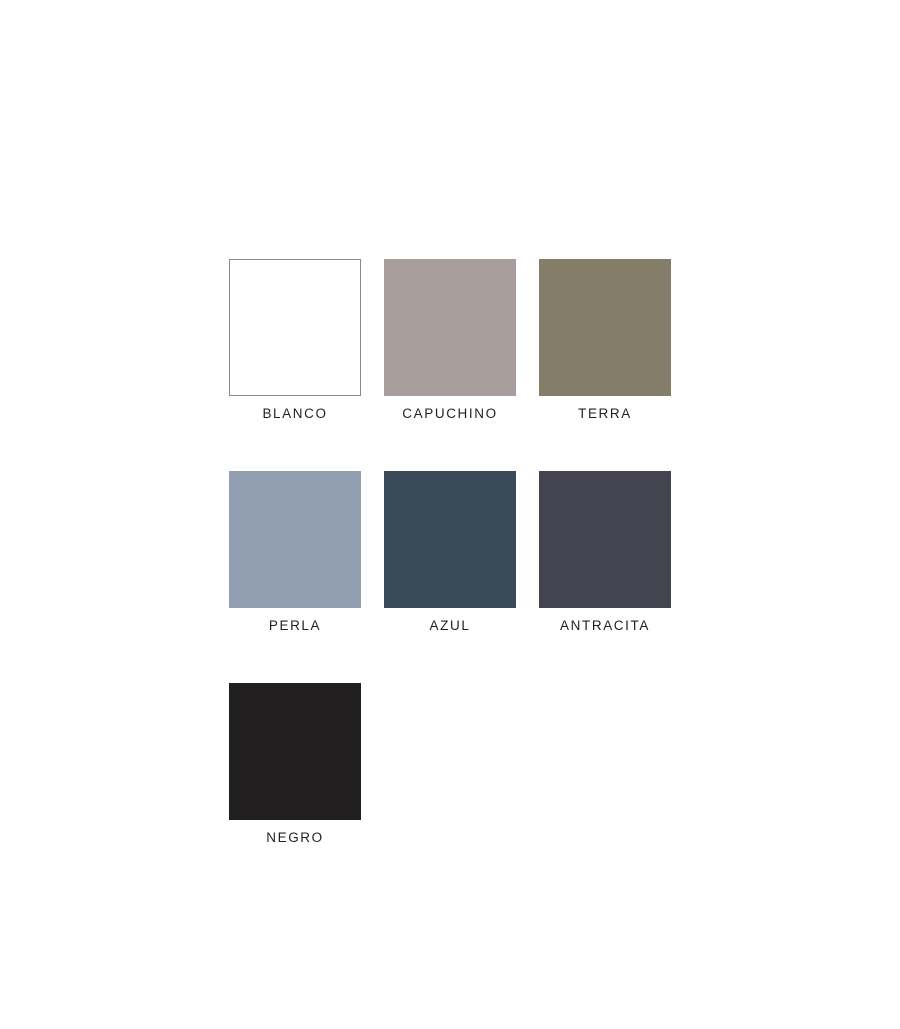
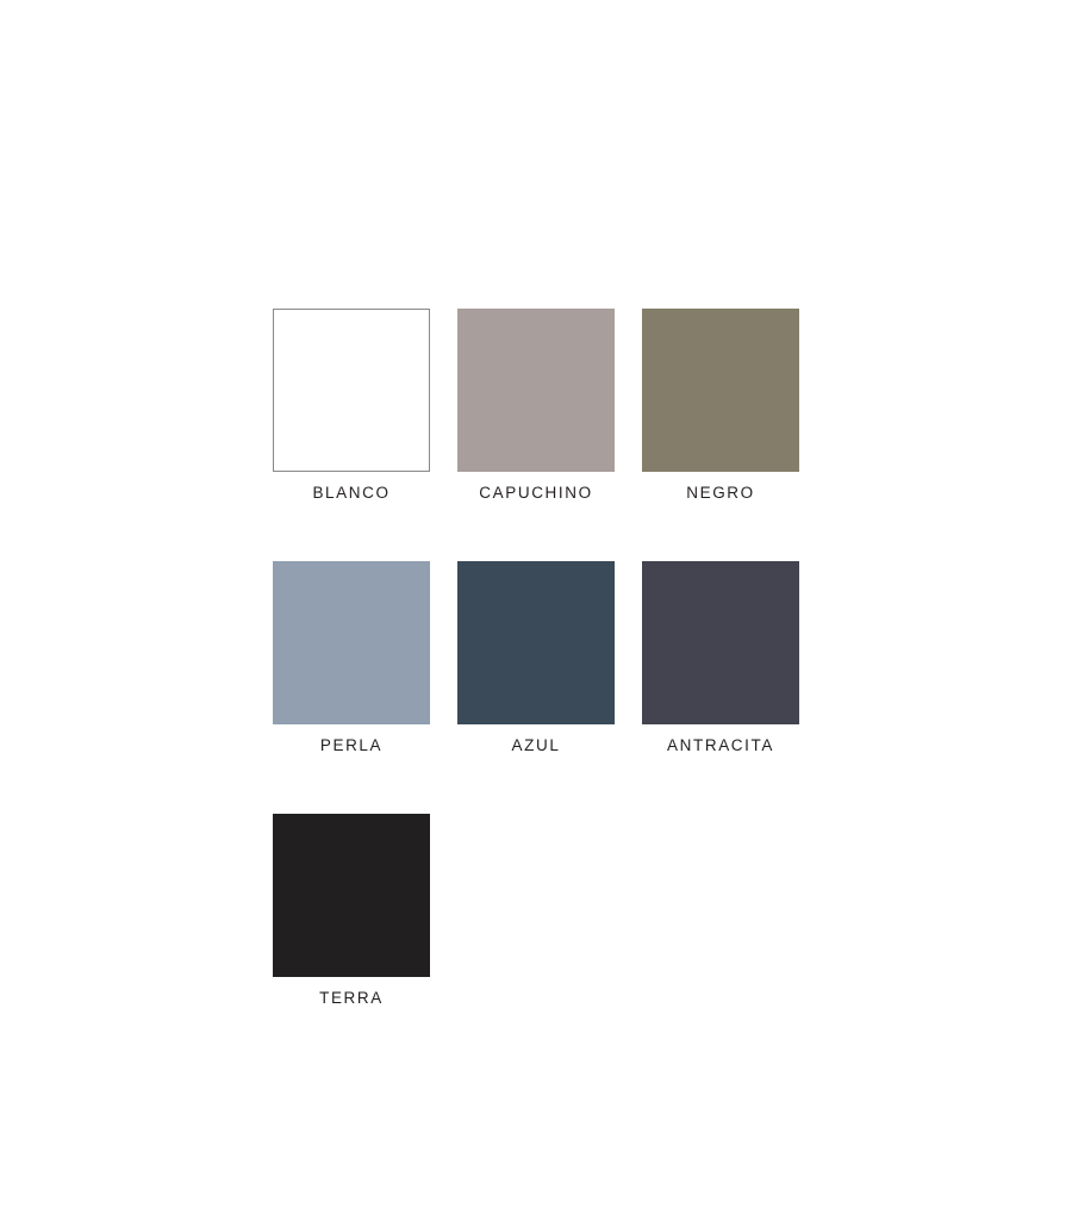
  BLANCO
  CAPUCHINO
- TERRA
+ NEGRO
  PERLA
  AZUL
  ANTRACITA
- NEGRO
+ TERRA
